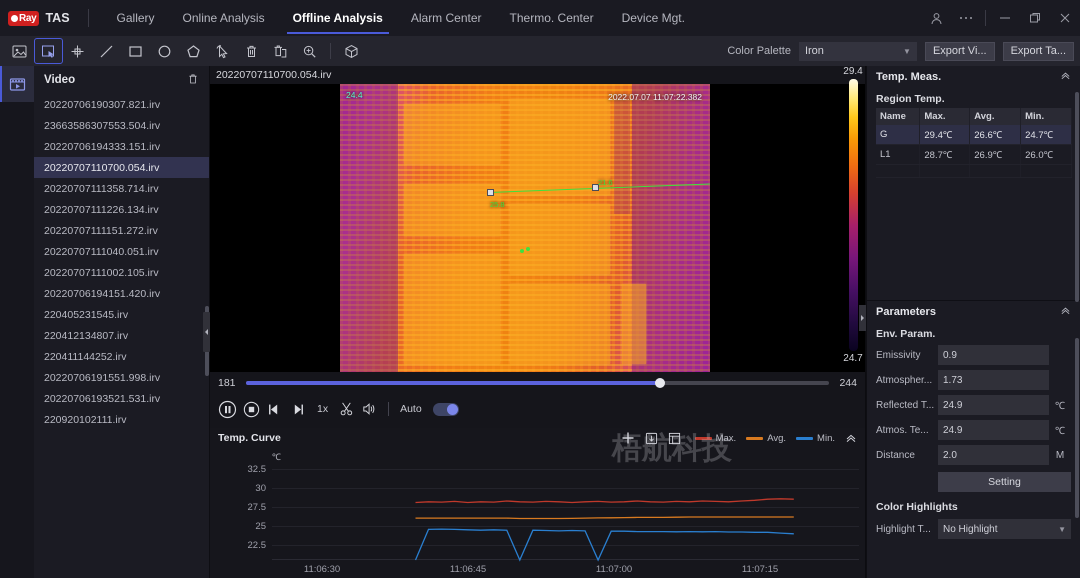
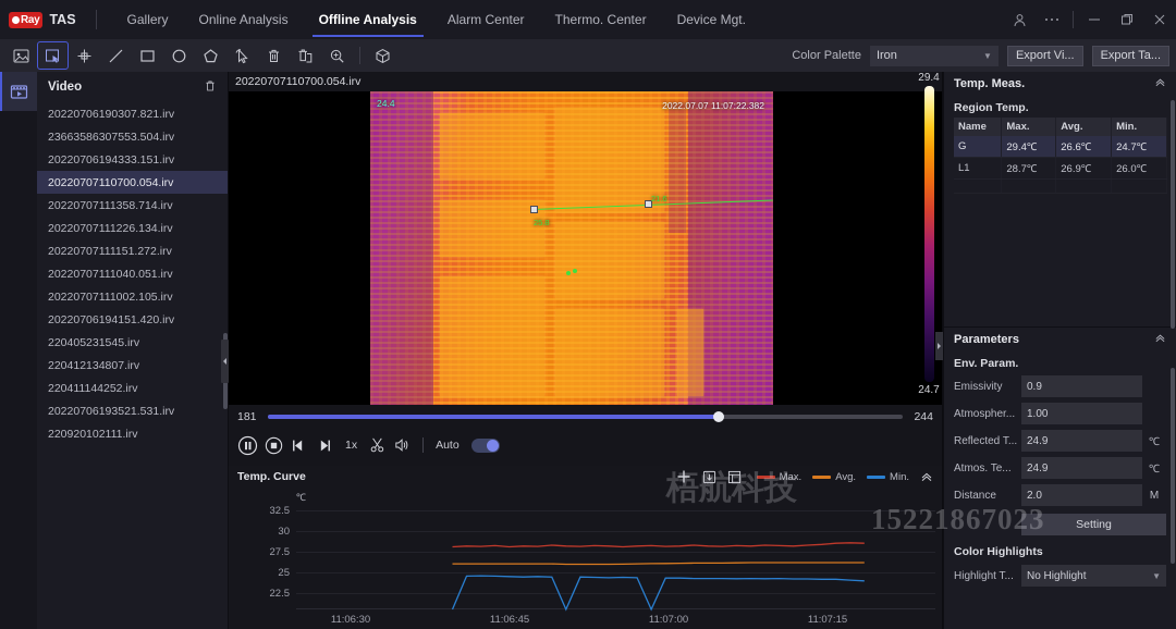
  Ray
  TAS
  Gallery
  Online Analysis
  Offline Analysis
  Alarm Center
  Thermo. Center
  Device Mgt.
  Color Palette
  Iron
  ▼
  Export Vi...
  Export Ta...
  Video
  20220706190307.821.irv
  23663586307553.504.irv
  20220706194333.151.irv
  20220707110700.054.irv
  20220707111358.714.irv
  20220707111226.134.irv
  20220707111151.272.irv
  20220707111040.051.irv
  20220707111002.105.irv
  20220706194151.420.irv
  220405231545.irv
  220412134807.irv
  220411144252.irv
- 20220706191551.998.irv
  20220706193521.531.irv
  220920102111.irv
  20220707110700.054.irv
  25.8
  21.6
  24.4
  2022.07.07 11:07:22.382
  29.4
  24.7
  181
  244
  1x
  Auto
  Temp. Curve
  Max.
  Avg.
  Min.
  ℃
  32.5
  30
  27.5
  25
  22.5
  11:06:30
  11:06:45
  11:07:00
  11:07:15
  Temp. Meas.
  Region Temp.
  Name	Max.	Avg.	Min.
  G	29.4℃	26.6℃	24.7℃
  L1	28.7℃	26.9℃	26.0℃
  Parameters
  Env. Param.
  Emissivity
  0.9
  Atmospher...
- 1.73
+ 1.00
  Reflected T...
  24.9
  ℃
  Atmos. Te...
  24.9
  ℃
  Distance
  2.0
  M
  Setting
  Color Highlights
  Highlight T...
  No Highlight
  ▼
  梧航科技
+ 15221867023
